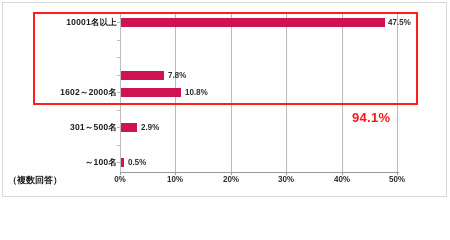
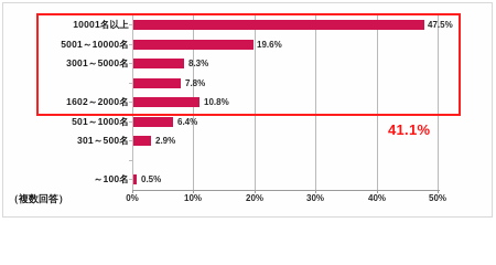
  10001名以上
  47.5%
+ 5001～10000名
+ 19.6%
+ 3001～5000名
+ 8.3%
  7.8%
  1602～2000名
  10.8%
+ 501～1000名
+ 6.4%
  301～500名
  2.9%
  ～100名
  0.5%
  0%
  10%
  20%
  30%
  40%
  50%
- 94.1%
+ 41.1%
  （複数回答）
